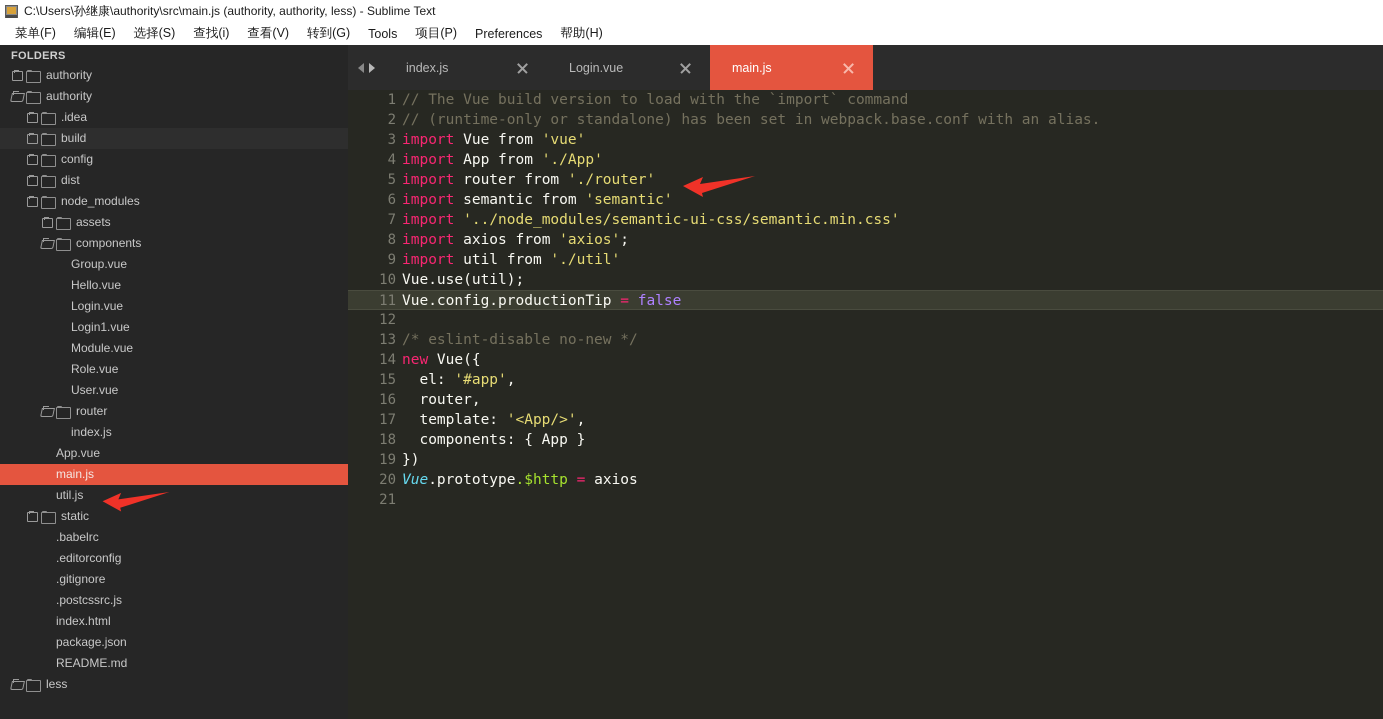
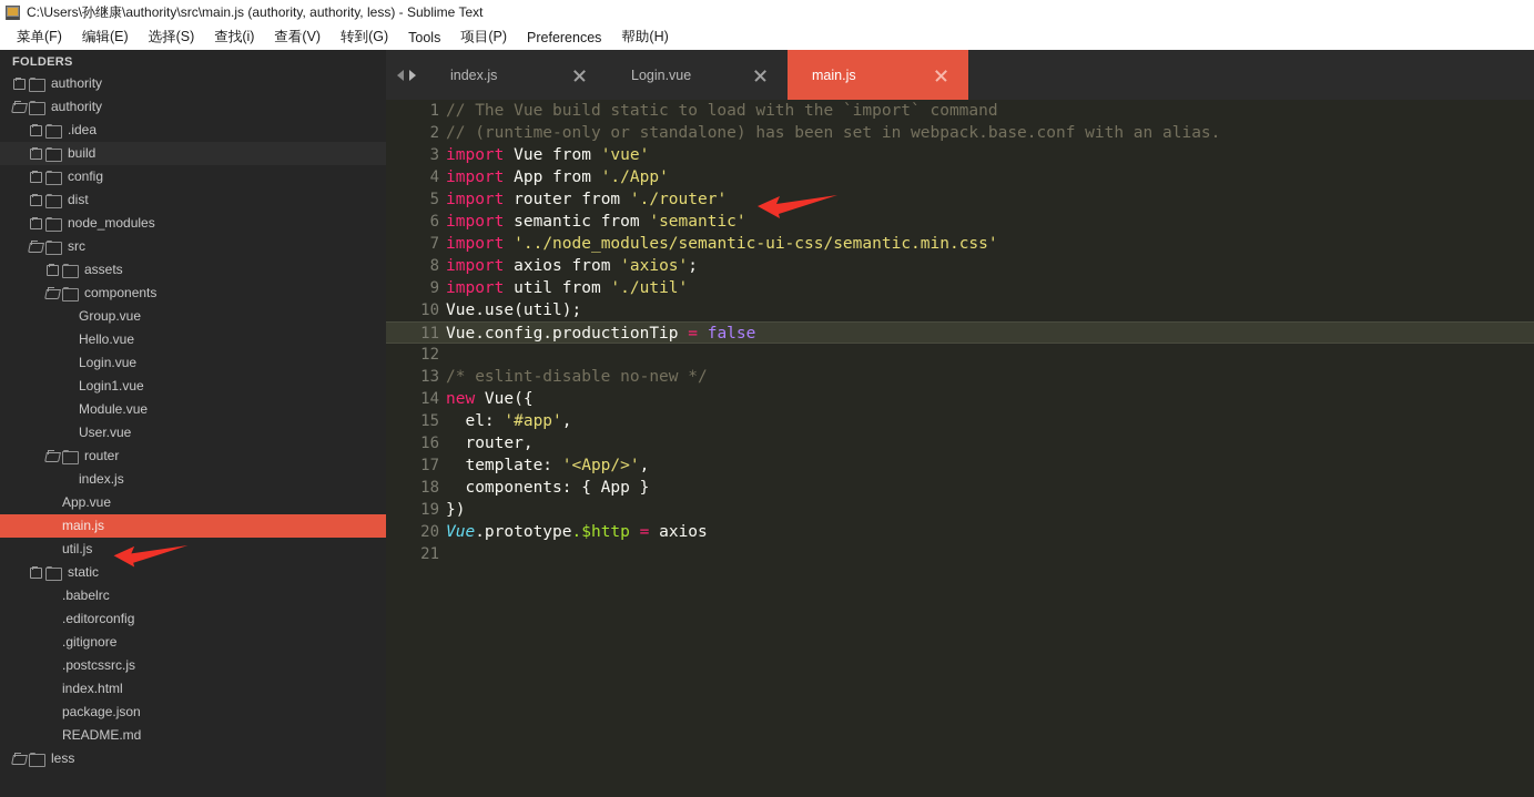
  C:\Users\孙继康\authority\src\main.js (authority, authority, less) - Sublime Text
  菜单(F)
  编辑(E)
  选择(S)
  查找(i)
  查看(V)
  转到(G)
  Tools
  项目(P)
  Preferences
  帮助(H)
  FOLDERS
  authority
  authority
  .idea
  build
  config
  dist
  node_modules
+ src
  assets
  components
  Group.vue
  Hello.vue
  Login.vue
  Login1.vue
  Module.vue
- Role.vue
  User.vue
  router
  index.js
  App.vue
  main.js
  util.js
  static
  .babelrc
  .editorconfig
  .gitignore
  .postcssrc.js
  index.html
  package.json
  README.md
  less
  index.js
  Login.vue
  main.js
  1
- // The Vue build version to load with the `import` command
+ // The Vue build static to load with the `import` command
  2
  // (runtime-only or standalone) has been set in webpack.base.conf with an alias.
  3
  import Vue from 'vue'
  4
  import App from './App'
  5
  import router from './router'
  6
  import semantic from 'semantic'
  7
  import '../node_modules/semantic-ui-css/semantic.min.css'
  8
  import axios from 'axios';
  9
  import util from './util'
  10
  Vue.use(util);
  11
  Vue.config.productionTip = false
  12
  13
  /* eslint-disable no-new */
  14
  new Vue({
  15
  el: '#app',
  16
  router,
  17
  template: '<App/>',
  18
  components: { App }
  19
  })
  20
  Vue.prototype.$http = axios
  21
